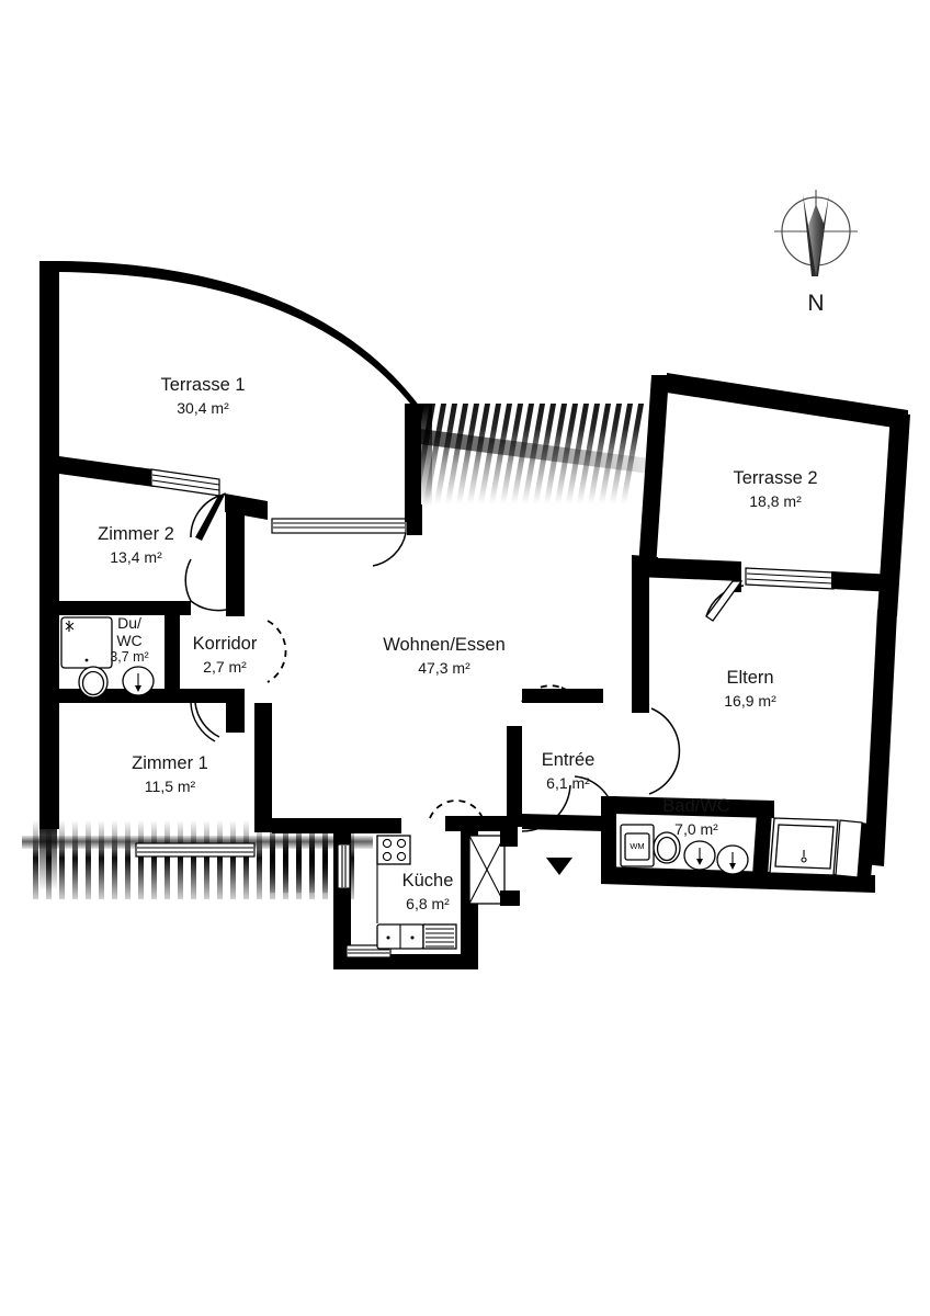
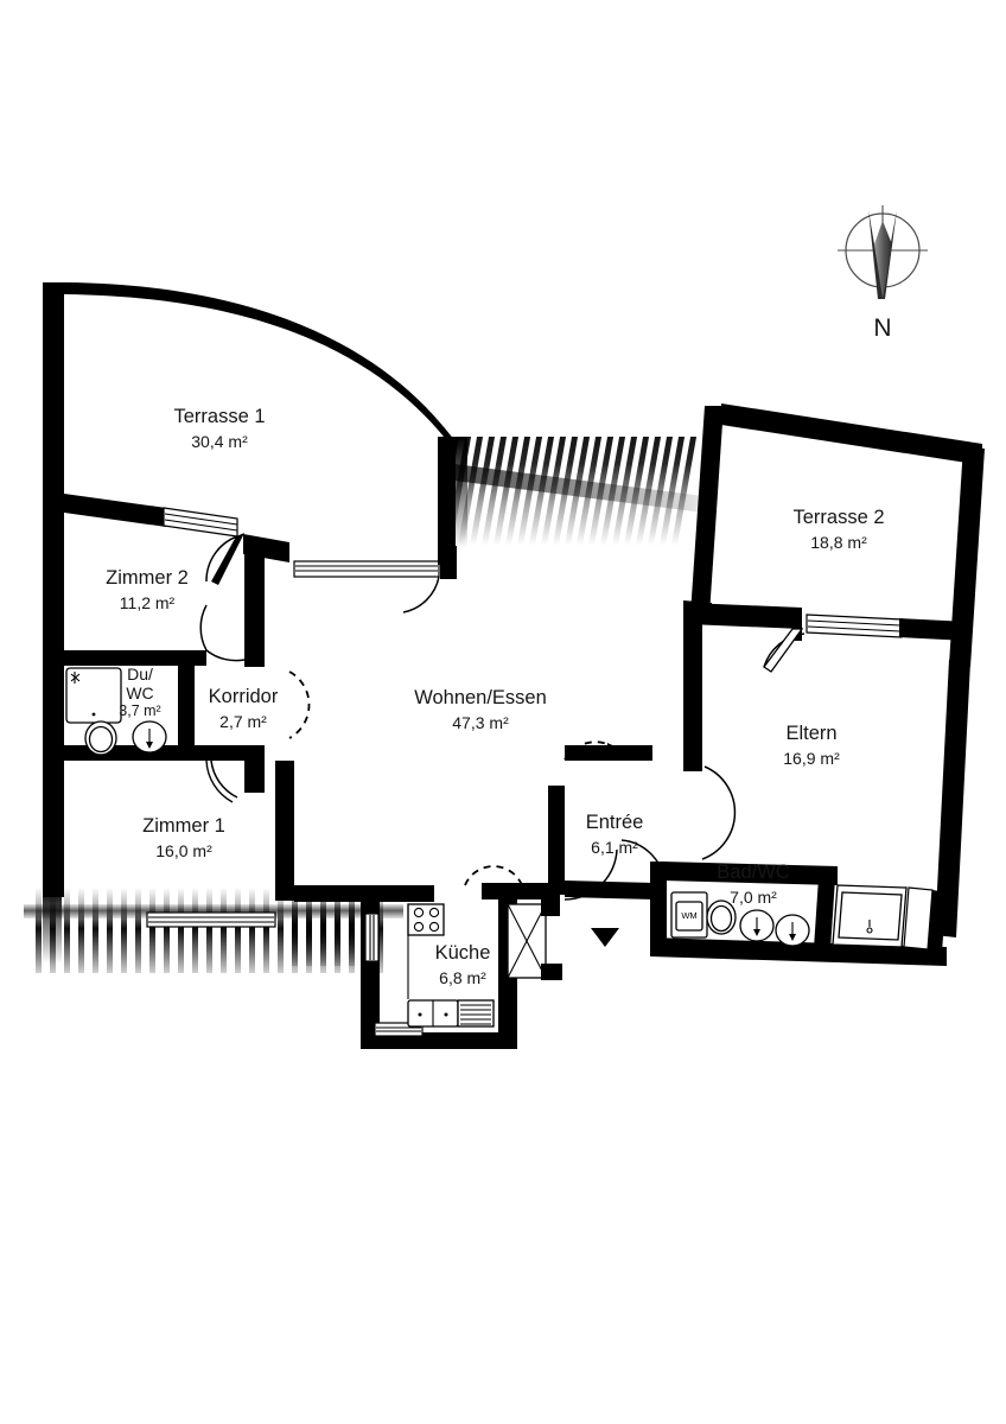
  Terrasse 1
  30,4 m²
  Terrasse 2
  18,8 m²
  Zimmer 2
- 13,4 m²
+ 11,2 m²
  Du/
  WC
  3,7 m²
  Korridor
  2,7 m²
  Wohnen/Essen
  47,3 m²
  Eltern
  16,9 m²
  Zimmer 1
- 11,5 m²
+ 16,0 m²
  Entrée
  6,1 m²
  Bad/WC
  7,0 m²
  Küche
  6,8 m²
  WM
  N
